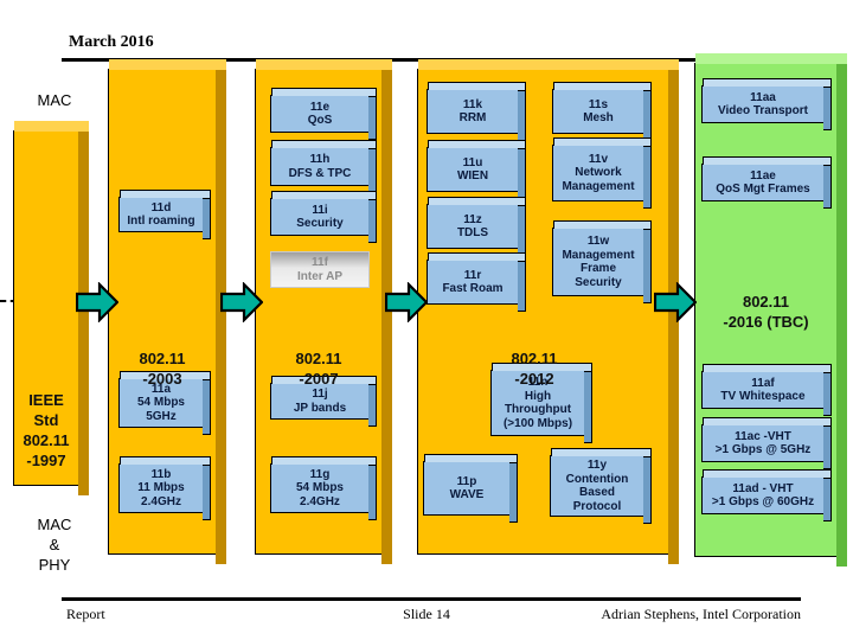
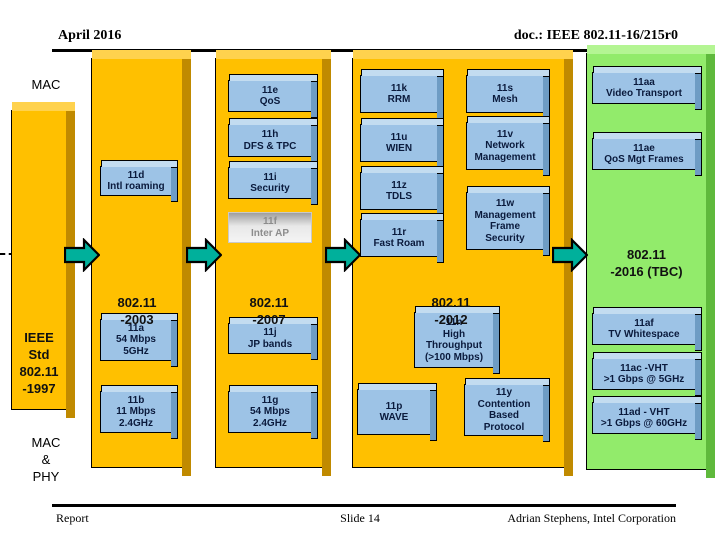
- March 2016
+ April 2016
+ doc.: IEEE 802.11-16/215r0
  MAC
  MAC
  &
  PHY
  IEEE
  Std
  802.11
  -1997
  802.11
  -2003
  11d
  Intl roaming
  11a
  54 Mbps
  5GHz
  11b
  11 Mbps
  2.4GHz
  802.11
  -2007
  11e
  QoS
  11h
  DFS & TPC
  11i
  Security
  11f
  Inter AP
  11j
  JP bands
  11g
  54 Mbps
  2.4GHz
  802.11
  -2012
  11k
  RRM
  11s
  Mesh
  11u
  WIEN
  11v
  Network
  Management
  11z
  TDLS
  11w
  Management
  Frame
  Security
  11r
  Fast Roam
  11n
  High
  Throughput
  (>100 Mbps)
  11p
  WAVE
  11y
  Contention
  Based
  Protocol
  802.11
  -2016 (TBC)
  11aa
  Video Transport
  11ae
  QoS Mgt Frames
  11af
  TV Whitespace
  11ac -VHT
  >1 Gbps @ 5GHz
  11ad - VHT
  >1 Gbps @ 60GHz
  Report
  Slide 14
  Adrian Stephens, Intel Corporation
